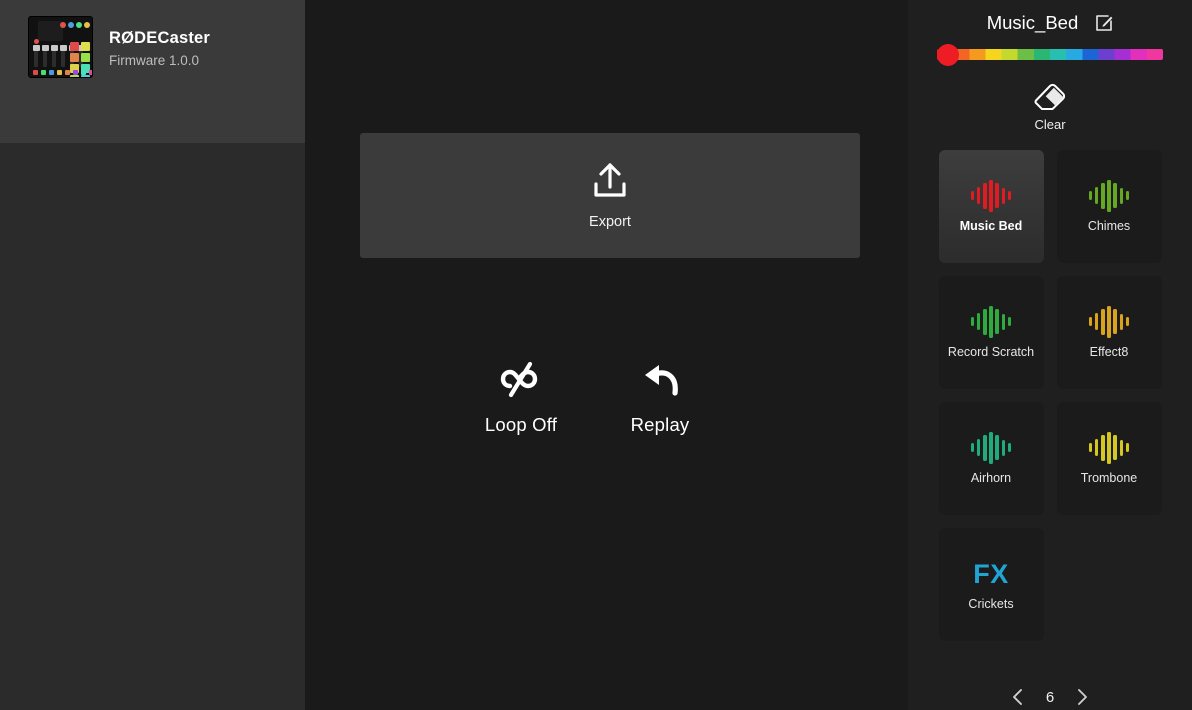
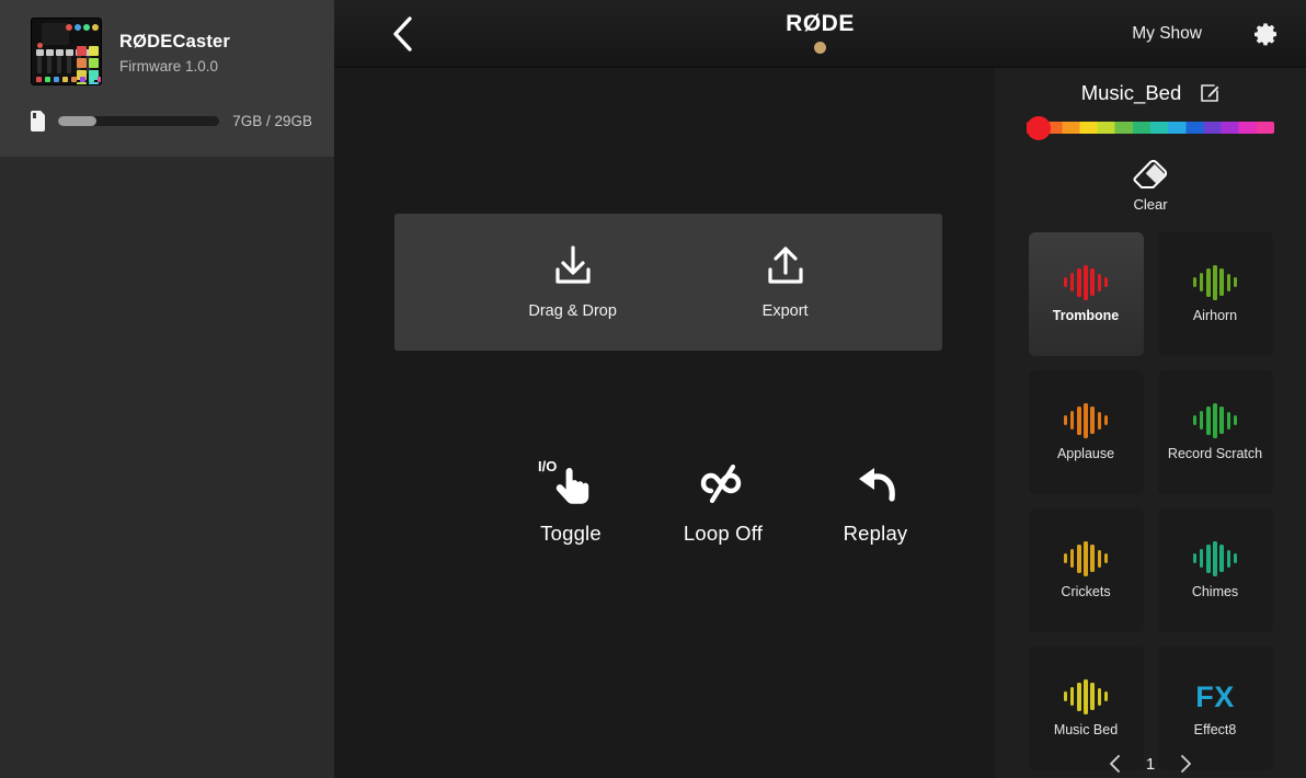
  RØDECaster
  Firmware 1.0.0
+ 7GB / 29GB
+ RØDE
+ My Show
+ Drag & Drop
  Export
+ I/O
+ Toggle
  Loop Off
  Replay
  Music_Bed
  Clear
- Music Bed
+ Trombone
- Chimes
+ Airhorn
+ Applause
  Record Scratch
- Effect8
+ Crickets
- Airhorn
+ Chimes
- Trombone
+ Music Bed
  FX
- Crickets
+ Effect8
- 6
+ 1
